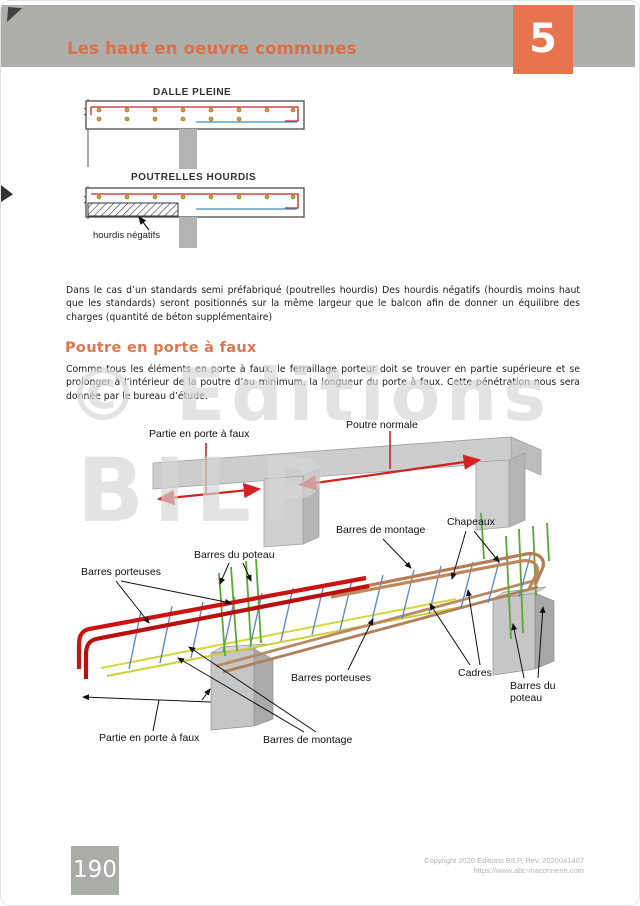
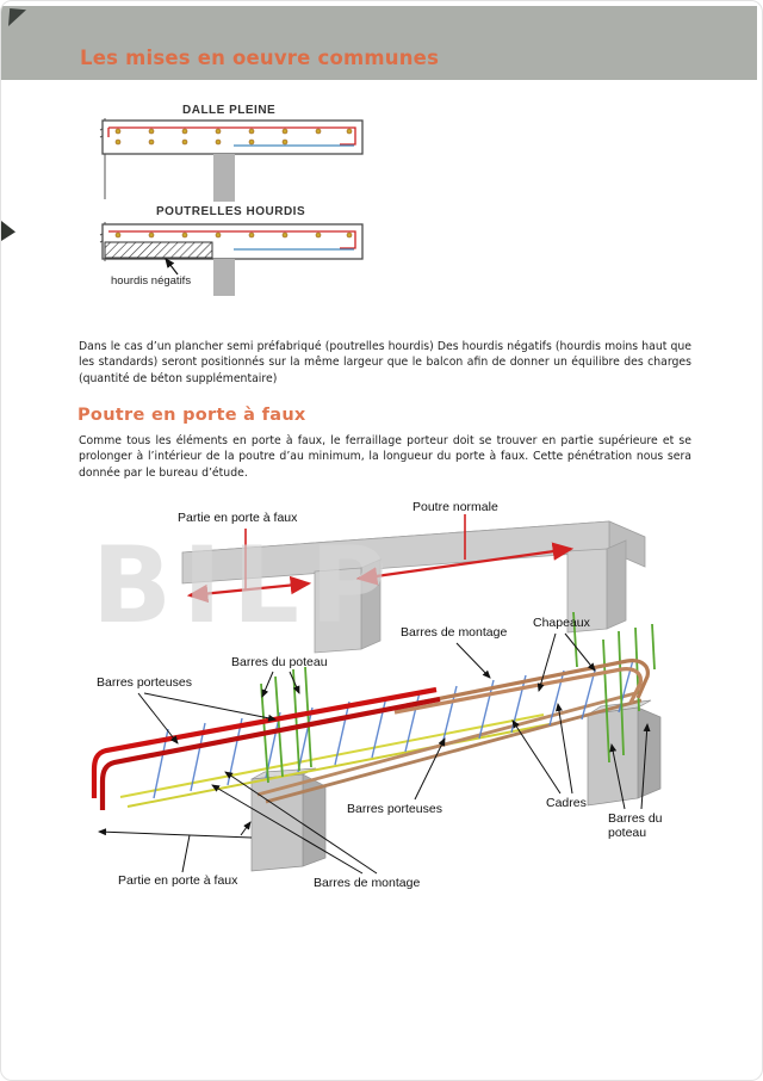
- Les haut en oeuvre communes
+ Les mises en oeuvre communes
- 5
  DALLE PLEINE
  POUTRELLES HOURDIS
  hourdis négatifs
- Dans le cas d’un standards semi préfabriqué (poutrelles hourdis) Des hourdis négatifs (hourdis moins haut que les standards) seront positionnés sur la même largeur que le balcon afin de donner un équilibre des charges (quantité de béton supplémentaire)
+ Dans le cas d’un plancher semi préfabriqué (poutrelles hourdis) Des hourdis négatifs (hourdis moins haut que les standards) seront positionnés sur la même largeur que le balcon afin de donner un équilibre des charges (quantité de béton supplémentaire)
  Poutre en porte à faux
  Comme tous les éléments en porte à faux, le ferraillage porteur doit se trouver en partie supérieure et se prolonger à l’intérieur de la poutre d’au minimum, la longueur du porte à faux. Cette pénétration nous sera donnée par le bureau d’étude.
- © Editions
  BILP
  Partie en porte à faux
  Poutre normale
  Barres porteuses
  Barres du poteau
  Barres de montage
  Chapeaux
  Barres porteuses
  Cadres
  Barres du poteau
  Partie en porte à faux
  Barres de montage
- 190
- Copyright 2020 Editions BILP, Rev. 2020041407
- https://www.abc-maconnerie.com
